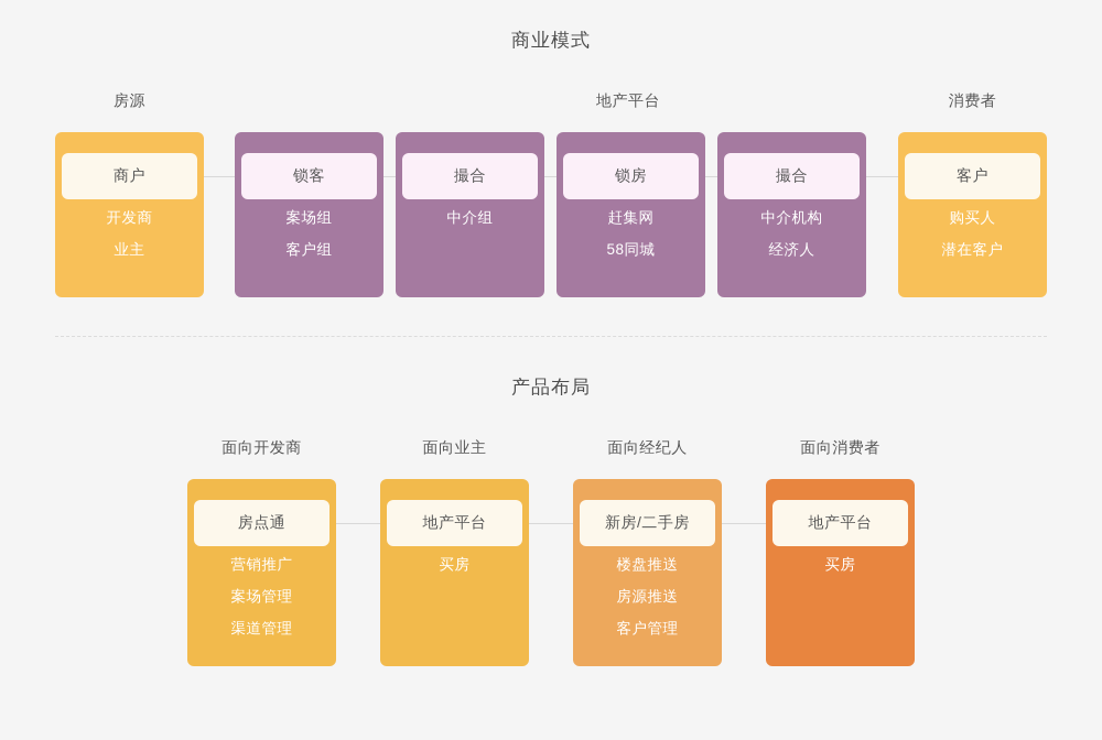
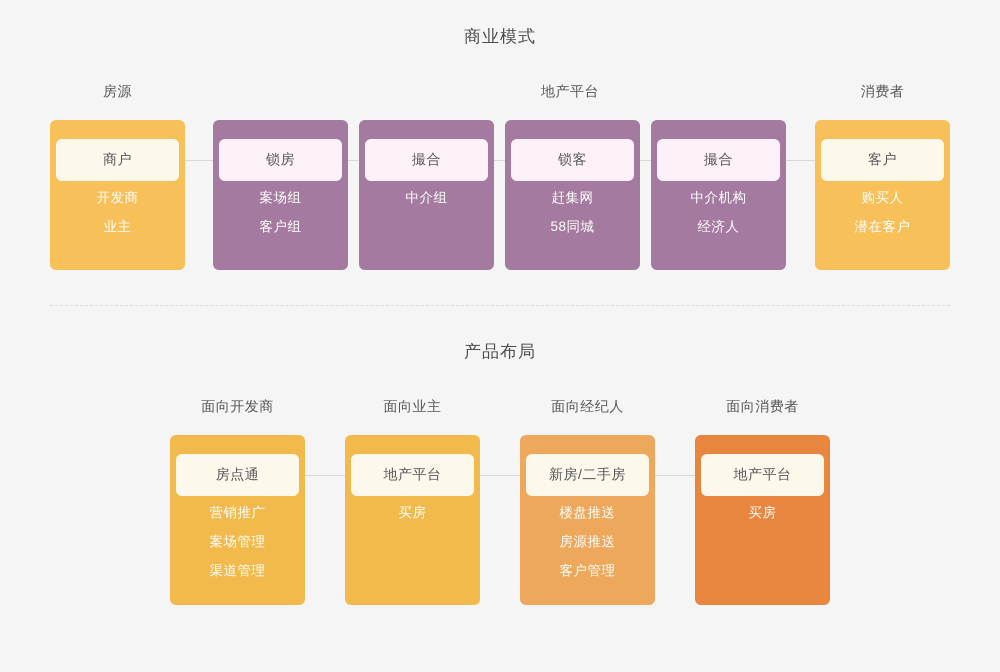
  商业模式
  房源
  地产平台
  消费者
  商户
  开发商
  业主
- 锁客
+ 锁房
  案场组
  客户组
  撮合
  中介组
- 锁房
+ 锁客
  赶集网
  58同城
  撮合
  中介机构
  经济人
  客户
  购买人
  潜在客户
  产品布局
  面向开发商
  面向业主
  面向经纪人
  面向消费者
  房点通
  营销推广
  案场管理
  渠道管理
  地产平台
  买房
  新房/二手房
  楼盘推送
  房源推送
  客户管理
  地产平台
  买房
